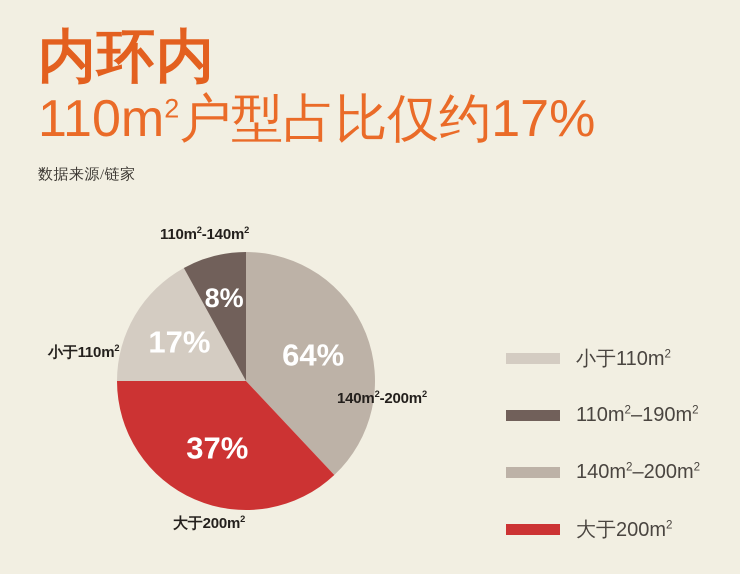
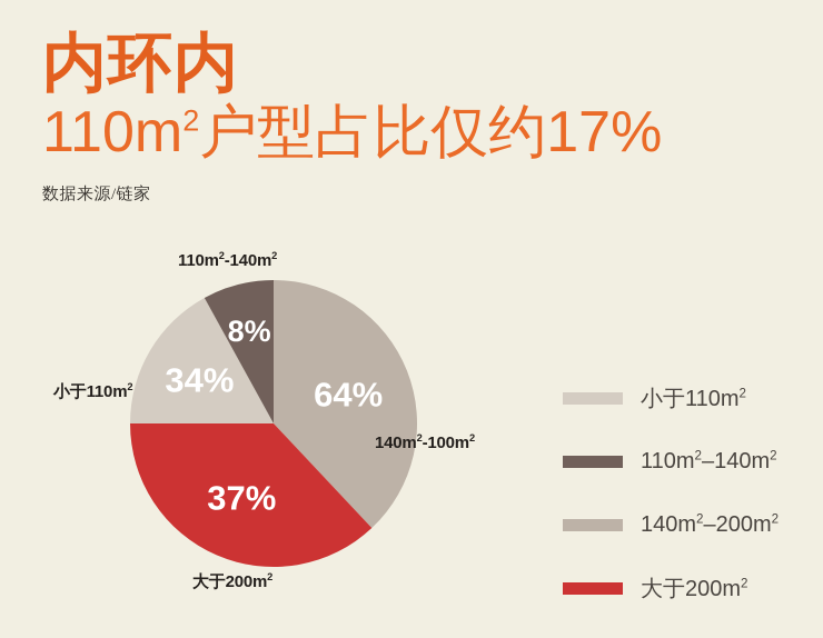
  内环内
  110m2户型占比仅约17%
  数据来源/链家
  64%
  37%
- 17%
+ 34%
  8%
  110m2-140m2
  小于110m2
- 140m2-200m2
+ 140m2-100m2
  大于200m2
  小于110m2
- 110m2–190m2
+ 110m2–140m2
  140m2–200m2
  大于200m2
